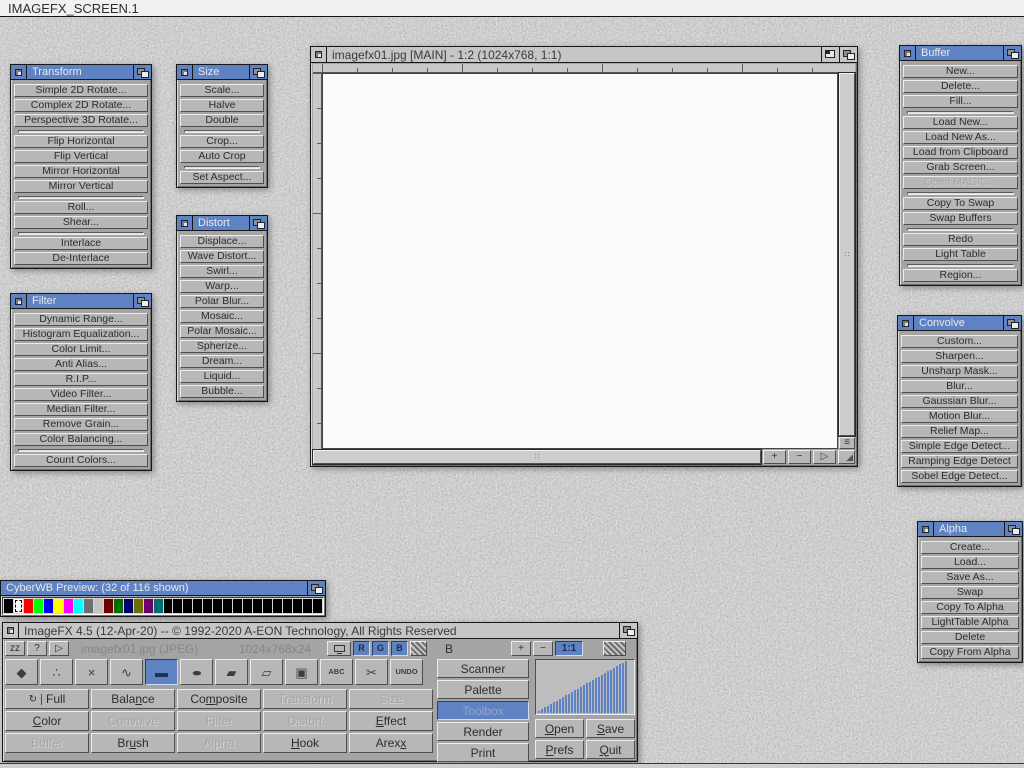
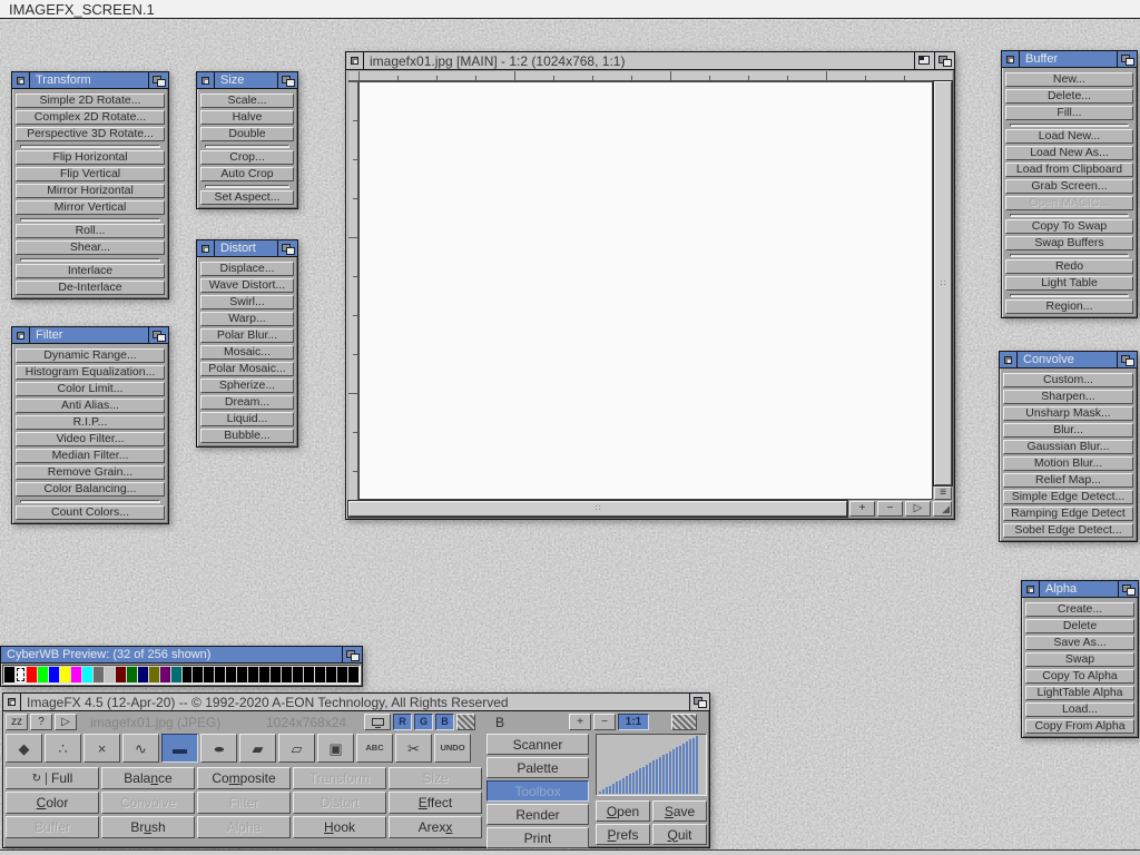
  IMAGEFX_SCREEN.1
  Transform
  Simple 2D Rotate...
  Complex 2D Rotate...
  Perspective 3D Rotate...
  Flip Horizontal
  Flip Vertical
  Mirror Horizontal
  Mirror Vertical
  Roll...
  Shear...
  Interlace
  De-Interlace
  Size
  Scale...
  Halve
  Double
  Crop...
  Auto Crop
  Set Aspect...
  Distort
  Displace...
  Wave Distort...
  Swirl...
  Warp...
  Polar Blur...
  Mosaic...
  Polar Mosaic...
  Spherize...
  Dream...
  Liquid...
  Bubble...
  Filter
  Dynamic Range...
  Histogram Equalization...
  Color Limit...
  Anti Alias...
  R.I.P...
  Video Filter...
  Median Filter...
  Remove Grain...
  Color Balancing...
  Count Colors...
  Buffer
  New...
  Delete...
  Fill...
  Load New...
  Load New As...
  Load from Clipboard
  Grab Screen...
  Open MAGIC...
  Copy To Swap
  Swap Buffers
  Redo
  Light Table
  Region...
  Convolve
  Custom...
  Sharpen...
  Unsharp Mask...
  Blur...
  Gaussian Blur...
  Motion Blur...
  Relief Map...
  Simple Edge Detect...
  Ramping Edge Detect
  Sobel Edge Detect...
  Alpha
  Create...
- Load...
+ Delete
  Save As...
  Swap
  Copy To Alpha
  LightTable Alpha
- Delete
+ Load...
  Copy From Alpha
  imagefx01.jpg [MAIN] - 1:2 (1024x768, 1:1)
  ∷
  ≡
  ∷
  +
  −
  ▷
  ◢
- CyberWB Preview: (32 of 116 shown)
+ CyberWB Preview: (32 of 256 shown)
  ImageFX 4.5 (12-Apr-20) -- © 1992-2020 A-EON Technology, All Rights Reserved
  zz
  ?
  ▷
  imagefx01.jpg (JPEG)
  1024x768x24
  R
  G
  B
  B
  +
  −
  1:1
  ◆
  ∴
  ×
  ∿
  ▬
  ●
  ▰
  ▱
  ▣
  ABC
  ✂
  UNDO
  ↻
  Full
  Bala
  n
  ce
  Co
  m
  posite
  Transform
  Size
  C
  olor
  Convolve
  Filter
  Distort
  E
  ffect
  Buffer
  Br
  u
  sh
  Alpha
  H
  ook
  Arex
  x
  Scanner
  Palette
  Toolbox
  Render
  Print
  O
  pen
  S
  ave
  P
  refs
  Q
  uit
